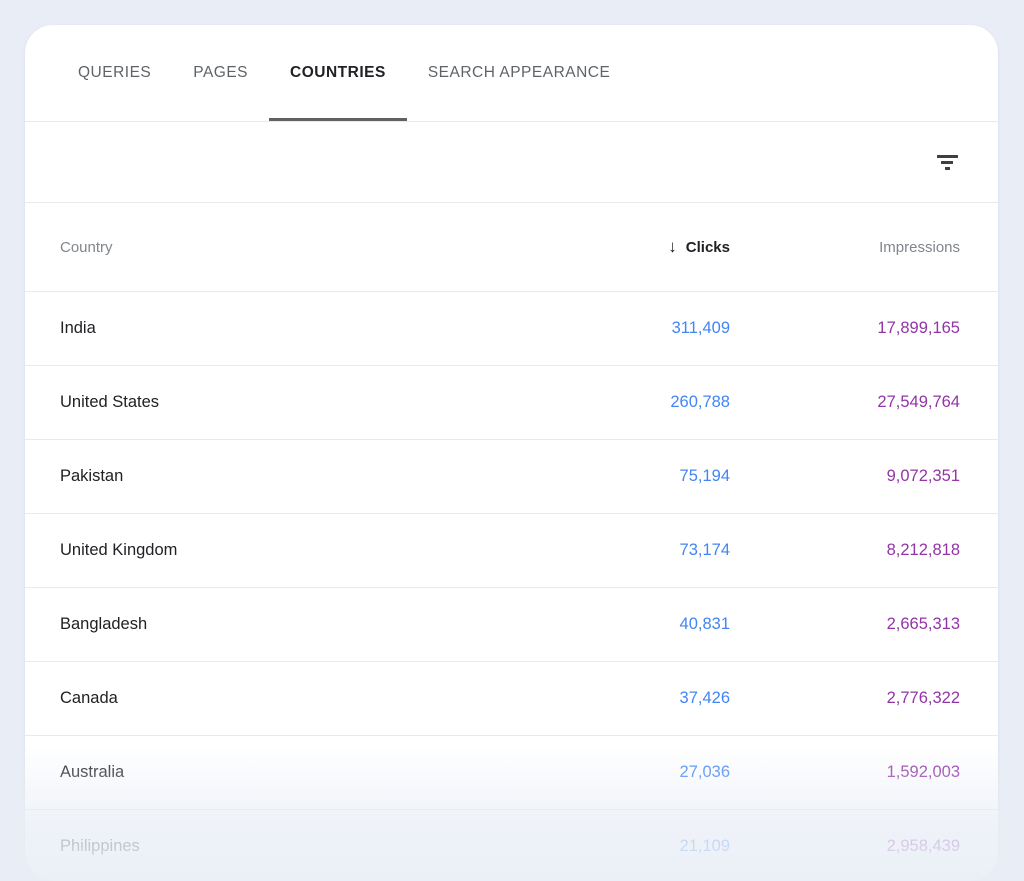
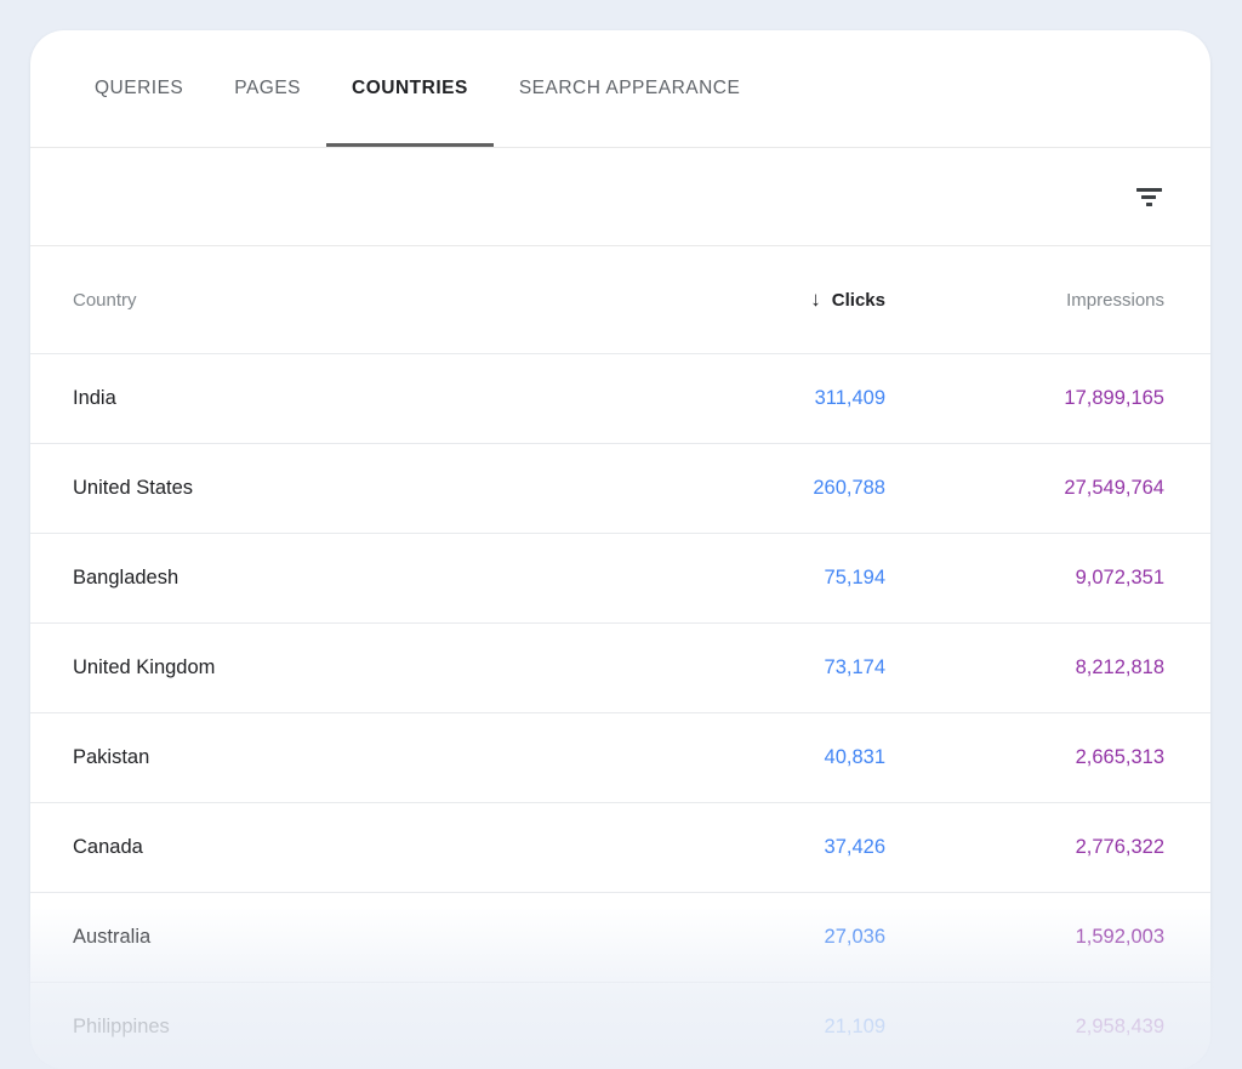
  QUERIES
  PAGES
  COUNTRIES
  SEARCH APPEARANCE
  Country
  ↓
  Clicks
  Impressions
  India
  311,409
  17,899,165
  United States
  260,788
  27,549,764
- Pakistan
+ Bangladesh
  75,194
  9,072,351
  United Kingdom
  73,174
  8,212,818
- Bangladesh
+ Pakistan
  40,831
  2,665,313
  Canada
  37,426
  2,776,322
